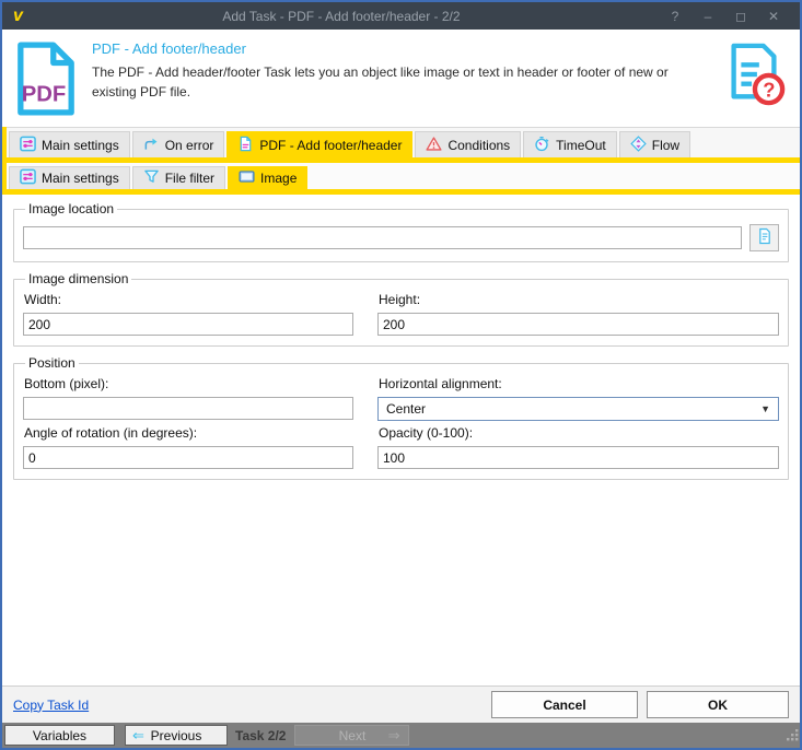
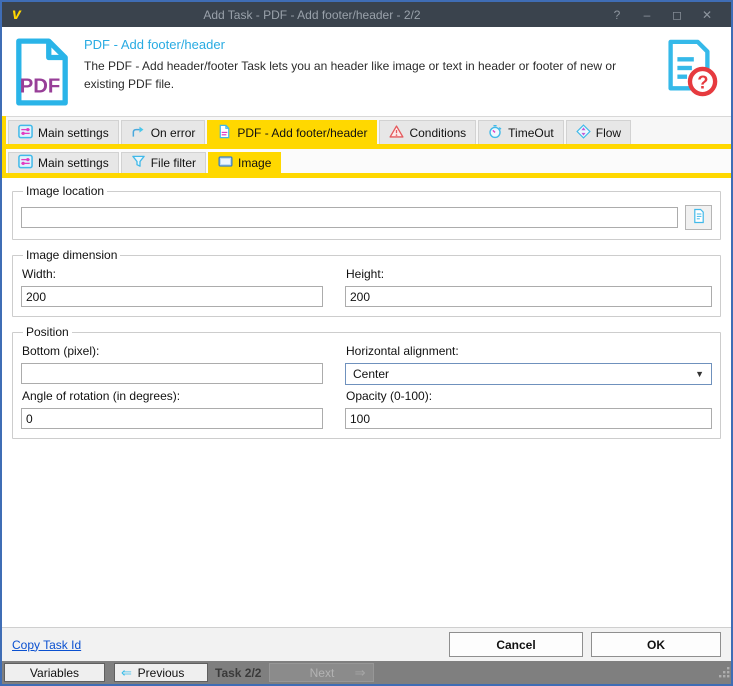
  v
  Add Task - PDF - Add footer/header - 2/2
  ?
  –
  ◻
  ✕
  PDF
  PDF - Add footer/header
- The PDF - Add header/footer Task lets you an object like image or text in header or footer of new or existing PDF file.
+ The PDF - Add header/footer Task lets you an header like image or text in header or footer of new or existing PDF file.
  ?
  Main settings
  On error
  PDF - Add footer/header
  Conditions
  TimeOut
  Flow
  Main settings
  File filter
  Image
  Image location
  Image dimension
  Width:
  200
  Height:
  200
  Position
  Bottom (pixel):
  Horizontal alignment:
  Center
  ▼
  Angle of rotation (in degrees):
  0
  Opacity (0-100):
  100
  Copy Task Id
  Cancel
  OK
  Variables
  ⇐
  Previous
  Task 2/2
  Next
  ⇒
